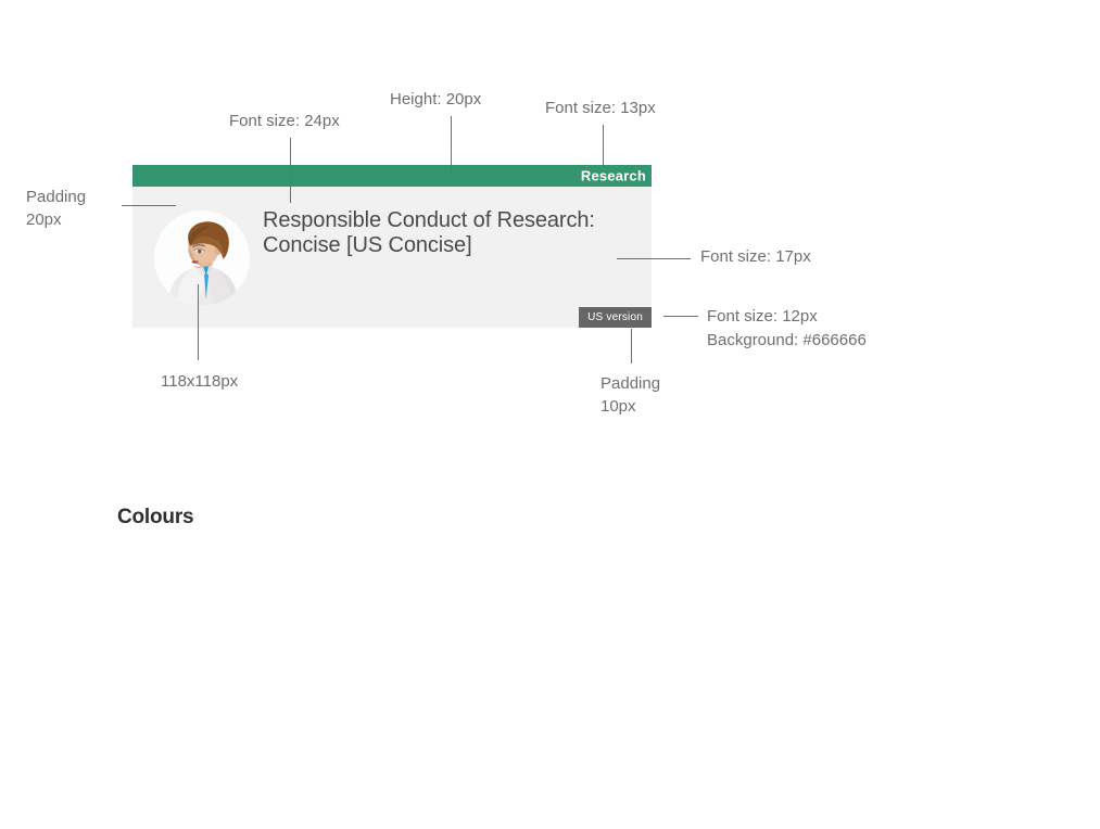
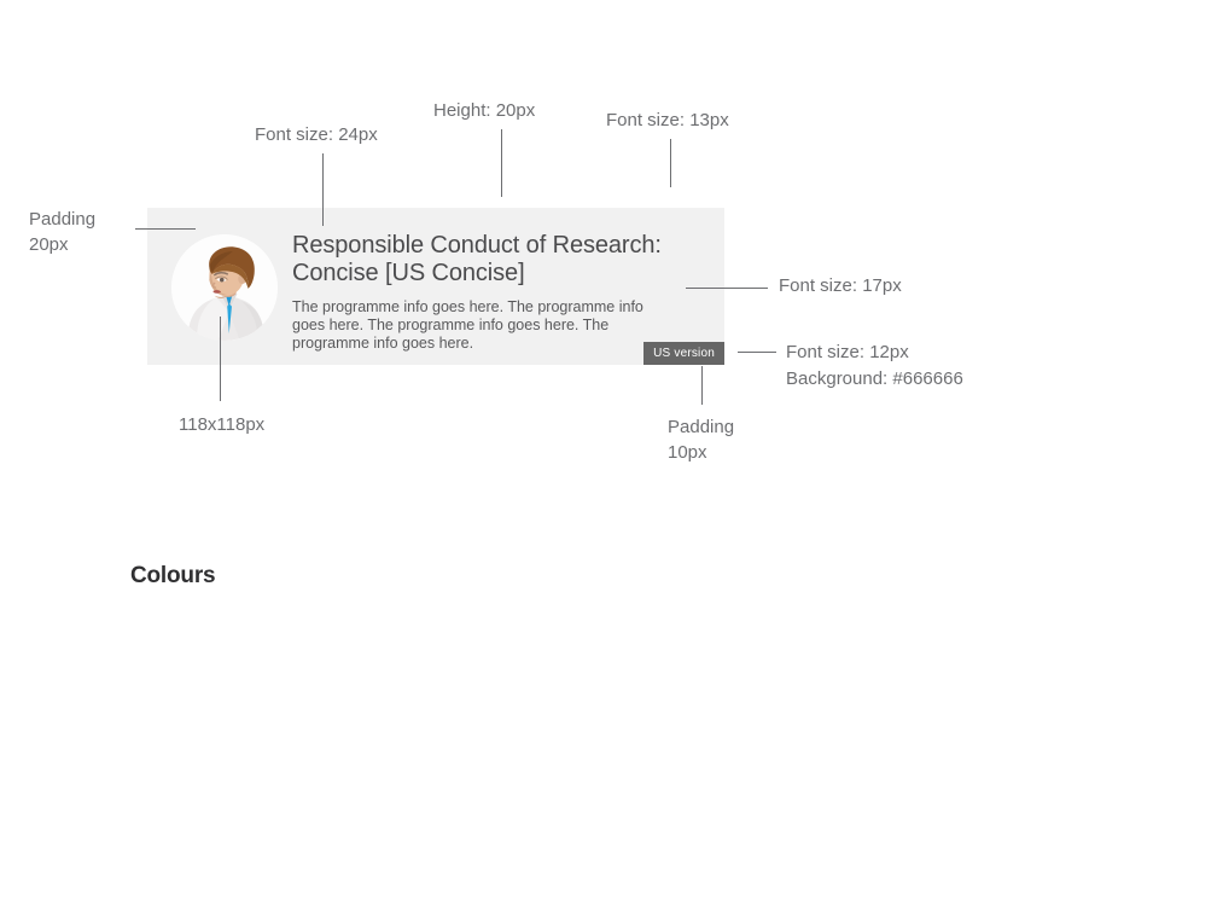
- Research
  Responsible Conduct of Research: Concise [US Concise]
+ The programme info goes here. The programme info goes here. The programme info goes here. The programme info goes here.
  US version
  Padding
  20px
  Font size: 24px
  Height: 20px
  Font size: 13px
  Font size: 17px
  Font size: 12px
  Background: #666666
  118x118px
  Padding
  10px
  Colours
